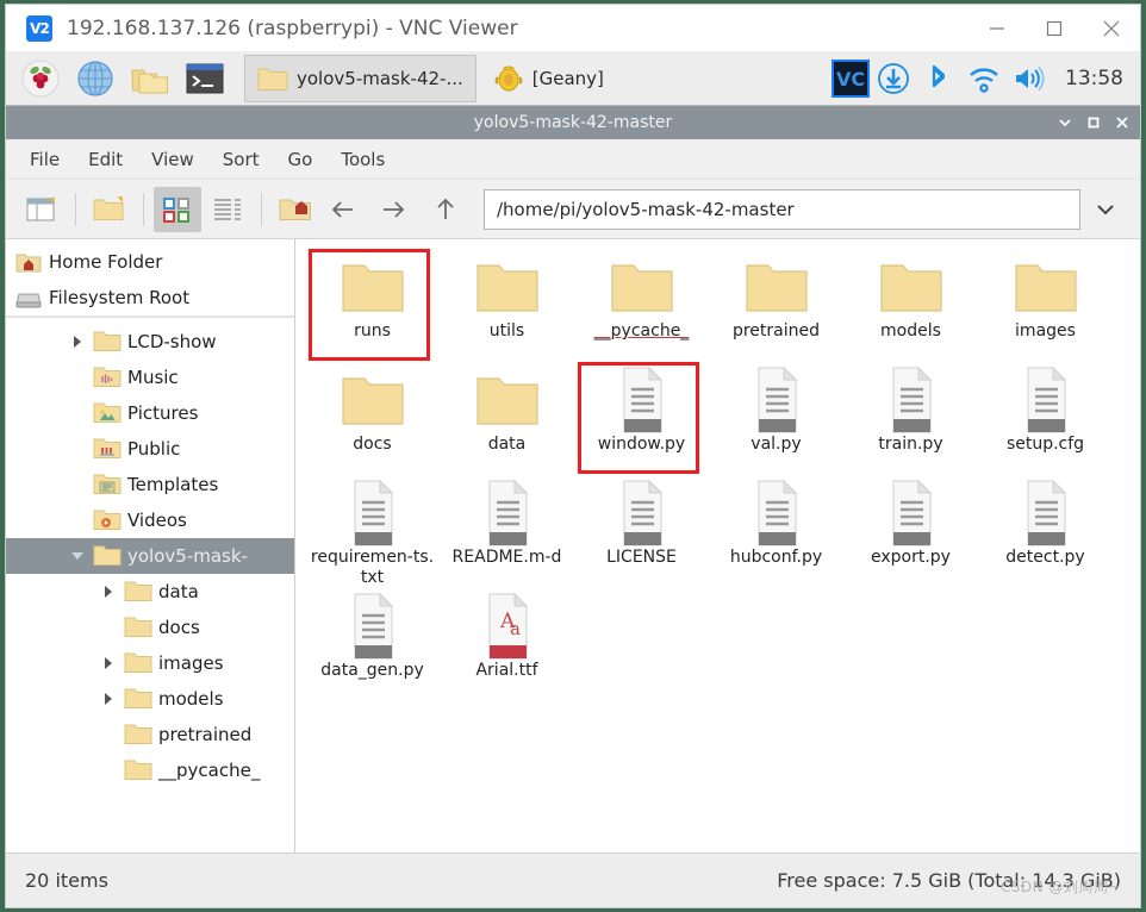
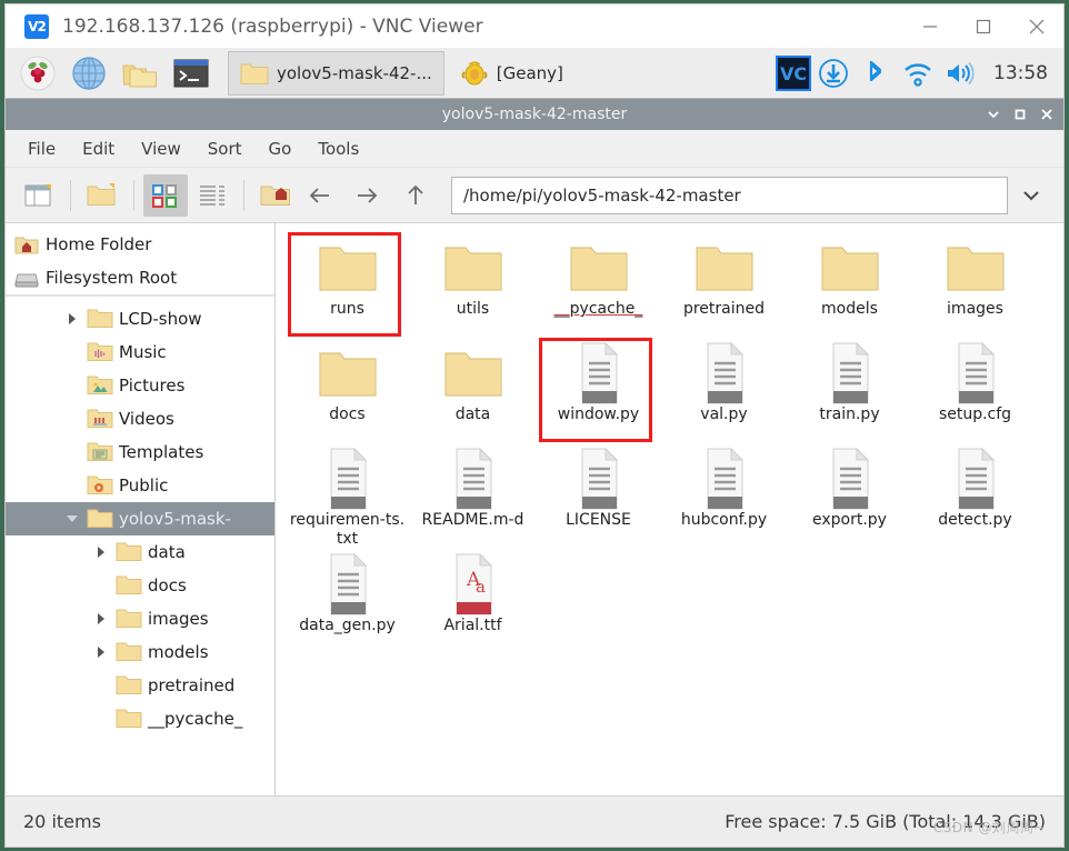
  V2
  192.168.137.126 (raspberrypi) - VNC Viewer
  yolov5-mask-42-...
  [Geany]
  VC
  13:58
  yolov5-mask-42-master
  File
  Edit
  View
  Sort
  Go
  Tools
  /home/pi/yolov5-mask-42-master
  Home Folder
  Filesystem Root
  LCD-show
  Music
  Pictures
- Public
+ Videos
  Templates
- Videos
+ Public
  yolov5-mask-
  data
  docs
  images
  models
  pretrained
  __pycache_
  runs
  utils
  __pycache_
  pretrained
  models
  images
  docs
  data
  window.py
  val.py
  train.py
  setup.cfg
  requiremen-ts.txt
  README.m-d
  LICENSE
  hubconf.py
  export.py
  detect.py
  data_gen.py
  A
  a
  Arial.ttf
  20 items
  Free space: 7.5 GiB (Total: 14.3 GiB)
  CSDN @刘周周~
